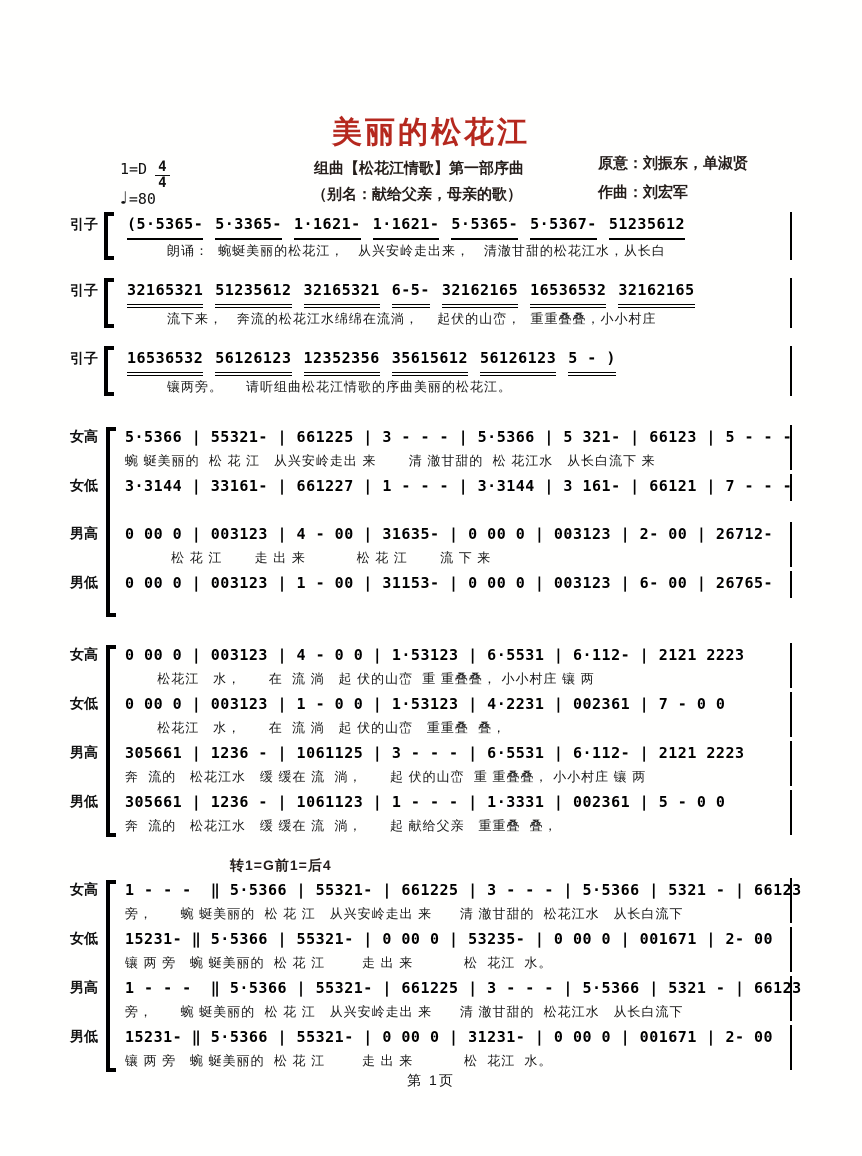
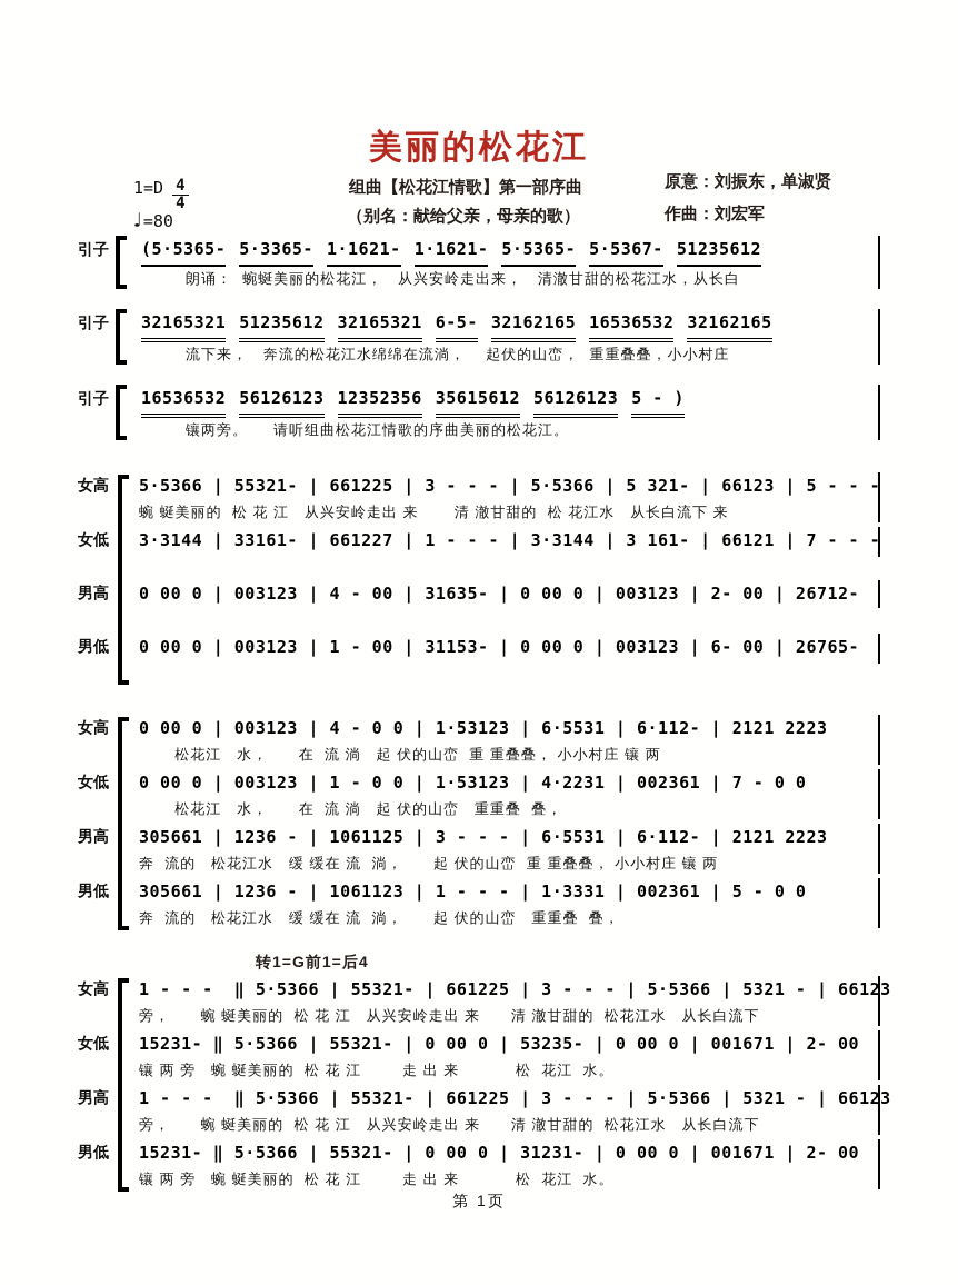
  美丽的松花江
  组曲【松花江情歌】第一部序曲
  （别名：献给父亲，母亲的歌）
  原意：刘振东，单淑贤
  作曲：刘宏军
  1=D
  4
  4
  ♩=80
  引子
  (5·5365- 5·3365- 1·1621- 1·1621- 5·5365- 5·5367- 51235612
  朗诵： 蜿蜒美丽的松花江， 从兴安岭走出来， 清澈甘甜的松花江水，从长白
  引子
  32165321 51235612 32165321 6-5- 32162165 16536532 32162165
  流下来， 奔流的松花江水绵绵在流淌， 起伏的山峦， 重重叠叠，小小村庄
  引子
  16536532 56126123 12352356 35615612 56126123 5 - )
  镶两旁。 请听组曲松花江情歌的序曲美丽的松花江。
  女高
  5·5366 | 55321- | 661225 | 3 - - - | 5·5366 | 5 321- | 66123 | 5 - - -
  蜿 蜒美丽的 松 花 江 从兴安岭走出 来 清 澈甘甜的 松 花江水 从长白流下 来
  女低
  3·3144 | 33161- | 661227 | 1 - - - | 3·3144 | 3 161- | 66121 | 7 - - -
  男高
  0 00 0 | 003123 | 4 - 00 | 31635- | 0 00 0 | 003123 | 2- 00 | 26712-
- 松 花 江 走 出 来 松 花 江 流 下 来
  男低
  0 00 0 | 003123 | 1 - 00 | 31153- | 0 00 0 | 003123 | 6- 00 | 26765-
  女高
  0 00 0 | 003123 | 4 - 0 0 | 1·53123 | 6·5531 | 6·112- | 2121 2223
  松花江 水， 在 流 淌 起 伏的山峦 重 重叠叠， 小小村庄 镶 两
  女低
  0 00 0 | 003123 | 1 - 0 0 | 1·53123 | 4·2231 | 002361 | 7 - 0 0
  松花江 水， 在 流 淌 起 伏的山峦 重重叠 叠，
  男高
  305661 | 1236 - | 1061125 | 3 - - - | 6·5531 | 6·112- | 2121 2223
  奔 流的 松花江水 缓 缓在 流 淌， 起 伏的山峦 重 重叠叠， 小小村庄 镶 两
  男低
  305661 | 1236 - | 1061123 | 1 - - - | 1·3331 | 002361 | 5 - 0 0
- 奔 流的 松花江水 缓 缓在 流 淌， 起 献给父亲 重重叠 叠，
+ 奔 流的 松花江水 缓 缓在 流 淌， 起 伏的山峦 重重叠 叠，
  转1=G前1=后4
  女高
  1 - - - ‖ 5·5366 | 55321- | 661225 | 3 - - - | 5·5366 | 5321 - | 66123
  旁， 蜿 蜒美丽的 松 花 江 从兴安岭走出 来 清 澈甘甜的 松花江水 从长白流下
  女低
  15231- ‖ 5·5366 | 55321- | 0 00 0 | 53235- | 0 00 0 | 001671 | 2- 00
  镶 两 旁 蜿 蜒美丽的 松 花 江 走 出 来 松 花江 水。
  男高
  1 - - - ‖ 5·5366 | 55321- | 661225 | 3 - - - | 5·5366 | 5321 - | 66123
  旁， 蜿 蜒美丽的 松 花 江 从兴安岭走出 来 清 澈甘甜的 松花江水 从长白流下
  男低
  15231- ‖ 5·5366 | 55321- | 0 00 0 | 31231- | 0 00 0 | 001671 | 2- 00
  镶 两 旁 蜿 蜒美丽的 松 花 江 走 出 来 松 花江 水。
  第 1页
